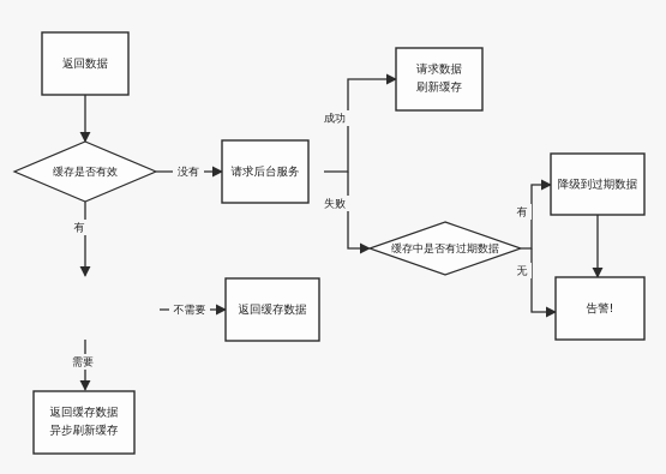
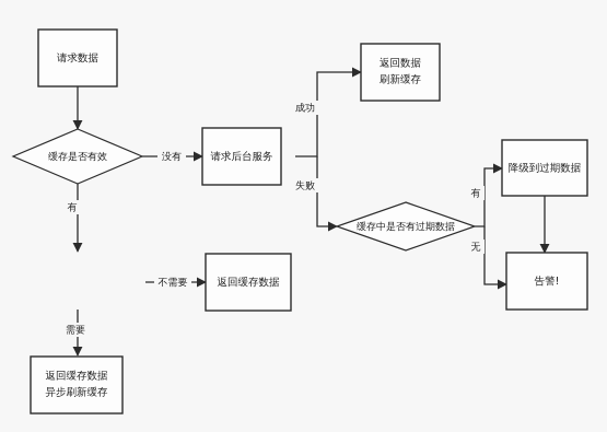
  没有
  有
  成功
  失败
  有
  无
  不需要
  需要
- 返回数据
+ 请求数据
  缓存是否有效
  请求后台服务
- 请求数据
+ 返回数据
  刷新缓存
  缓存中是否有过期数据
  降级到过期数据
  告警!
  返回缓存数据
  返回缓存数据
  异步刷新缓存
